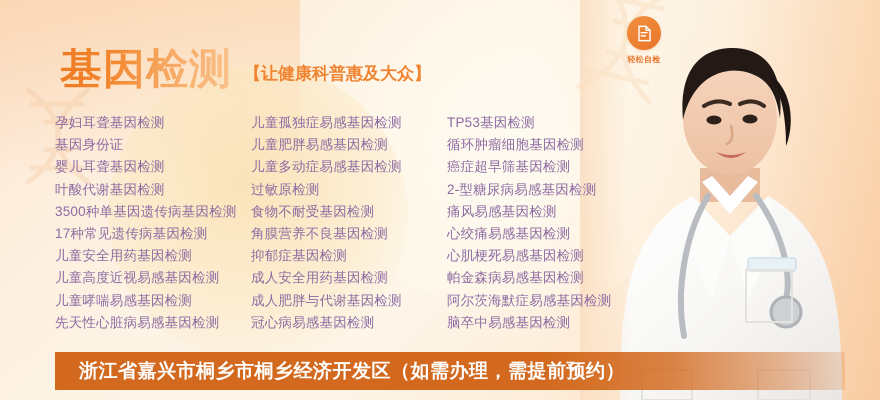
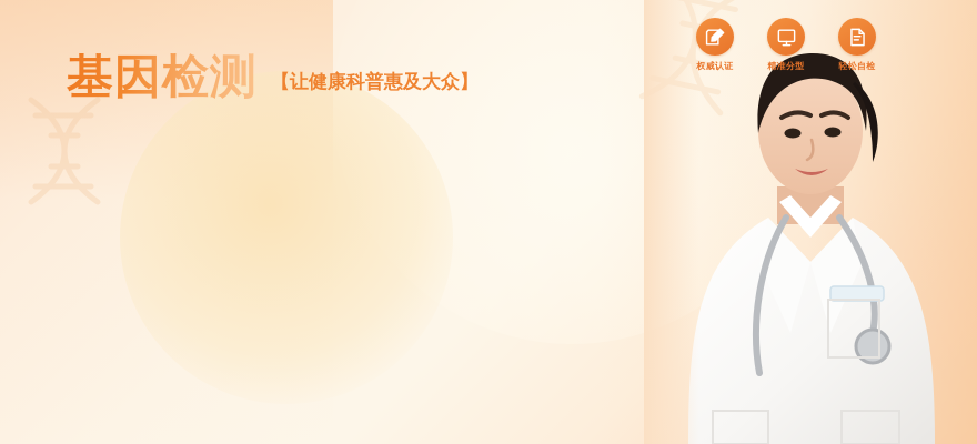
  基因检测
  【让健康科普惠及大众】
+ 权威认证
+ 精准分型
  轻松自检
- 孕妇耳聋基因检测
- 基因身份证
- 婴儿耳聋基因检测
- 叶酸代谢基因检测
- 3500种单基因遗传病基因检测
- 17种常见遗传病基因检测
- 儿童安全用药基因检测
- 儿童高度近视易感基因检测
- 儿童哮喘易感基因检测
- 先天性心脏病易感基因检测
- 儿童孤独症易感基因检测
- 儿童肥胖易感基因检测
- 儿童多动症易感基因检测
- 过敏原检测
- 食物不耐受基因检测
- 角膜营养不良基因检测
- 抑郁症基因检测
- 成人安全用药基因检测
- 成人肥胖与代谢基因检测
- 冠心病易感基因检测
- TP53基因检测
- 循环肿瘤细胞基因检测
- 癌症超早筛基因检测
- 2-型糖尿病易感基因检测
- 痛风易感基因检测
- 心绞痛易感基因检测
- 心肌梗死易感基因检测
- 帕金森病易感基因检测
- 阿尔茨海默症易感基因检测
- 脑卒中易感基因检测
- 浙江省嘉兴市桐乡市桐乡经济开发区（如需办理，需提前预约）
